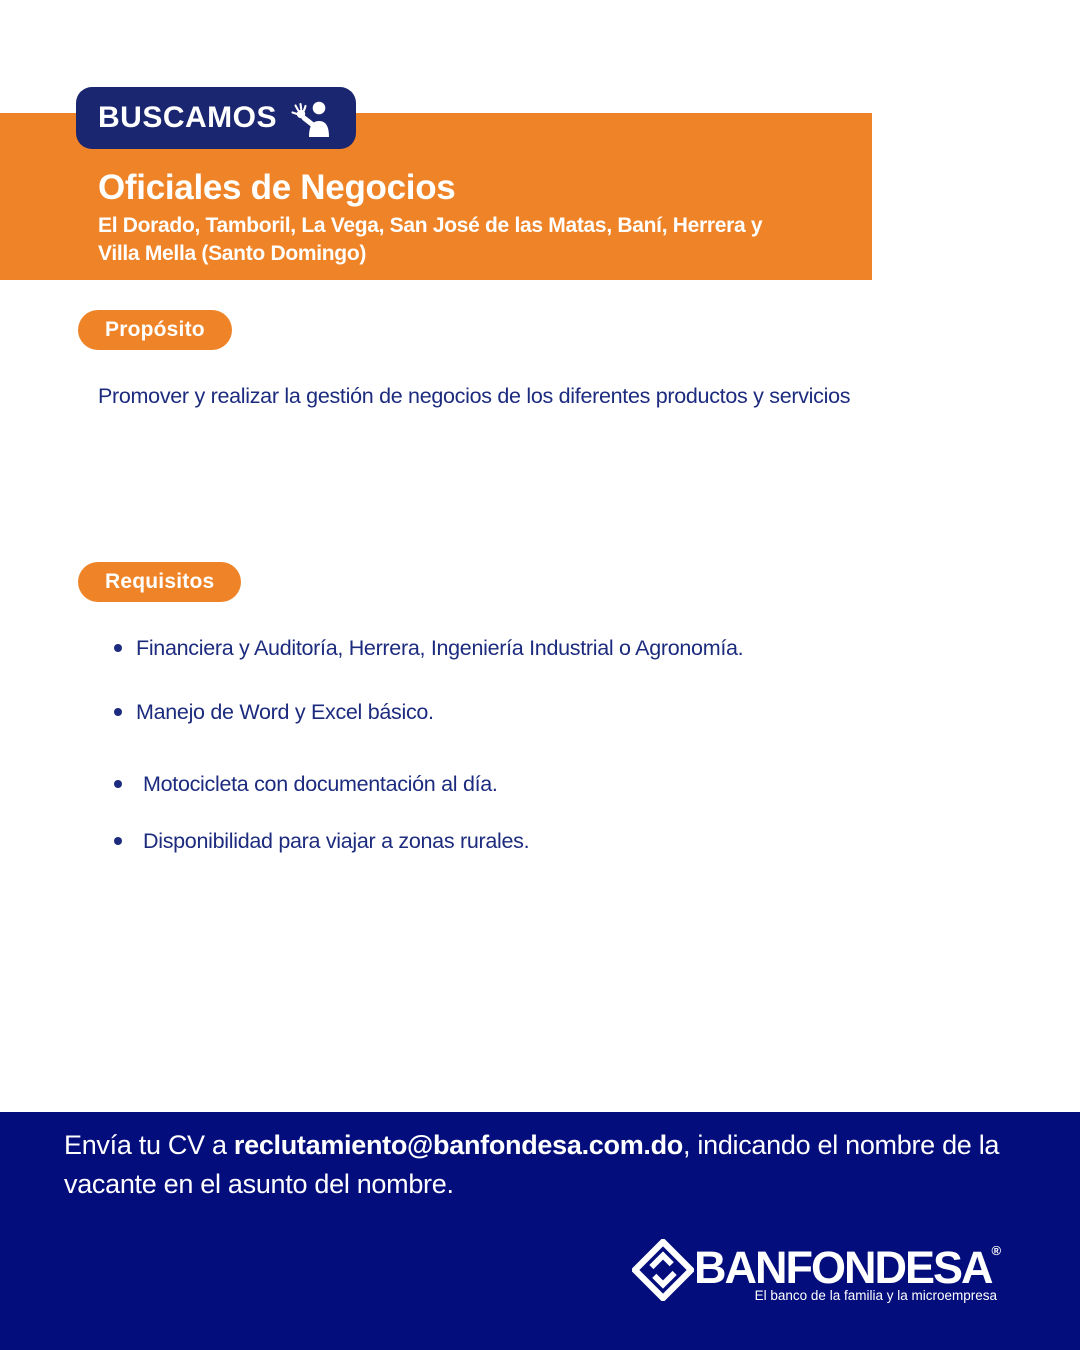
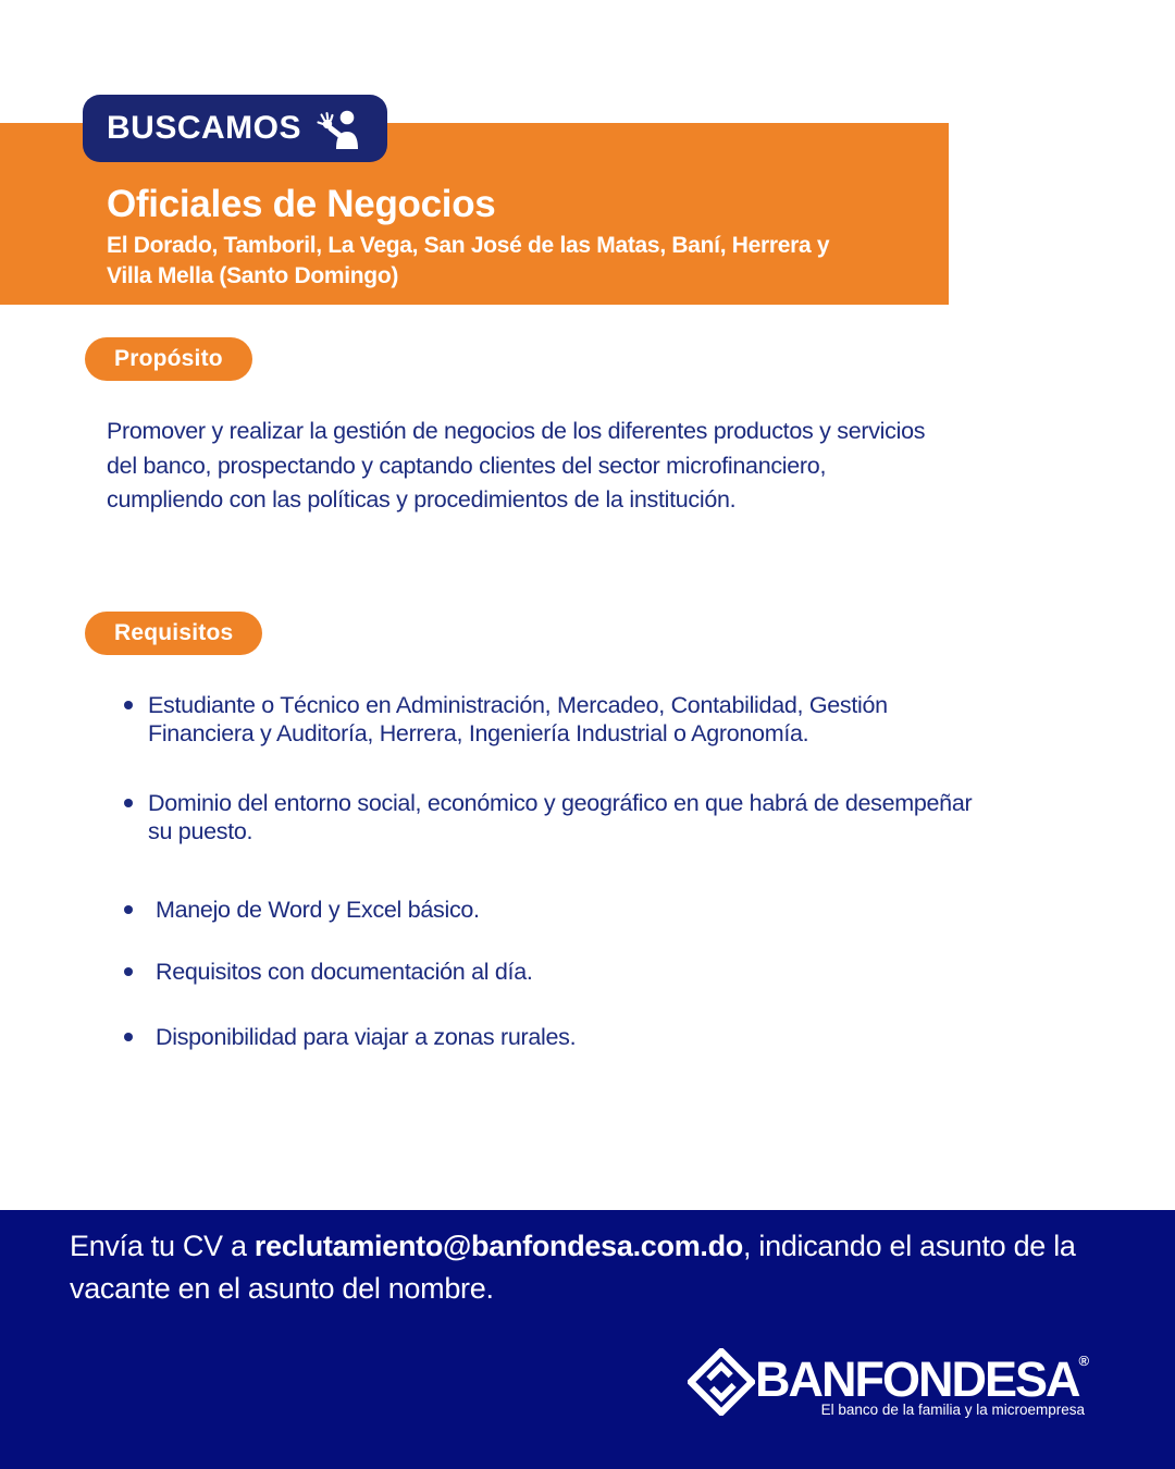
  BUSCAMOS
  Oficiales de Negocios
  El Dorado, Tamboril, La Vega, San José de las Matas, Baní, Herrera y
  Villa Mella (Santo Domingo)
  Propósito
  Promover y realizar la gestión de negocios de los diferentes productos y servicios
+ del banco, prospectando y captando clientes del sector microfinanciero,
+ cumpliendo con las políticas y procedimientos de la institución.
  Requisitos
+ Estudiante o Técnico en Administración, Mercadeo, Contabilidad, Gestión
  Financiera y Auditoría, Herrera, Ingeniería Industrial o Agronomía.
+ Dominio del entorno social, económico y geográfico en que habrá de desempeñar
+ su puesto.
  Manejo de Word y Excel básico.
- Motocicleta con documentación al día.
+ Requisitos con documentación al día.
  Disponibilidad para viajar a zonas rurales.
- Envía tu CV a reclutamiento@banfondesa.com.do, indicando el nombre de la
+ Envía tu CV a reclutamiento@banfondesa.com.do, indicando el asunto de la
  vacante en el asunto del nombre.
  BANFONDESA®
  El banco de la familia y la microempresa
